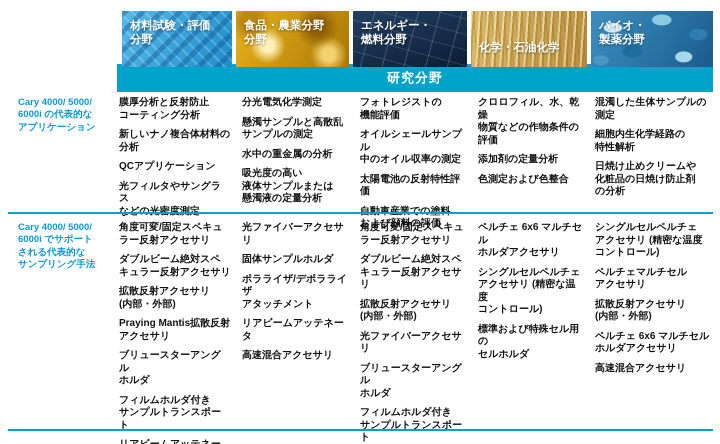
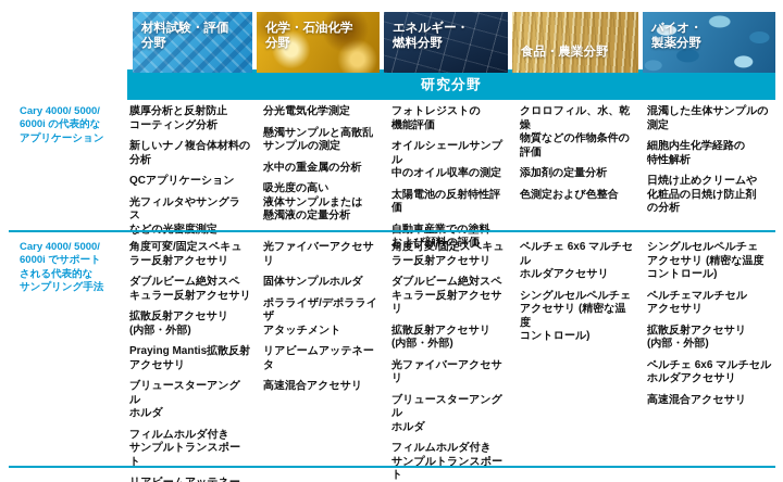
  材料試験・評価
  分野
- 食品・農業分野
+ 化学・石油化学
  分野
  エネルギー・
  燃料分野
- 化学・石油化学
+ 食品・農業分野
  バイオ・
  製薬分野
  研究分野
  Cary 4000/ 5000/
  6000i の代表的な
  アプリケーション
  膜厚分析と反射防止
  コーティング分析
  新しいナノ複合体材料の
  分析
  QCアプリケーション
  光フィルタやサングラス
  などの光密度測定
  分光電気化学測定
  懸濁サンプルと高散乱
  サンプルの測定
  水中の重金属の分析
  吸光度の高い
  液体サンプルまたは
  懸濁液の定量分析
  フォトレジストの
  機能評価
  オイルシェールサンプル
  中のオイル収率の測定
  太陽電池の反射特性評価
  自動車産業での塗料
  および顔料の評価
  クロロフィル、水、乾燥
  物質などの作物条件の
  評価
  添加剤の定量分析
  色測定および色整合
  混濁した生体サンプルの
  測定
  細胞内生化学経路の
  特性解析
  日焼け止めクリームや
  化粧品の日焼け防止剤
  の分析
  Cary 4000/ 5000/
  6000i でサポート
  される代表的な
  サンプリング手法
  角度可変/固定スペキュ
  ラー反射アクセサリ
  ダブルビーム絶対スペ
  キュラー反射アクセサリ
  拡散反射アクセサリ
  (内部・外部)
  Praying Mantis拡散反射
  アクセサリ
  ブリュースターアングル
  ホルダ
  フィルムホルダ付き
  サンプルトランスポート
  光ファイバーアクセサリ
  固体サンプルホルダ
  ポラライザ/デポラライザ
  アタッチメント
  リアビームアッテネータ
  高速混合アクセサリ
  角度可変/固定スペキュ
  ラー反射アクセサリ
  ダブルビーム絶対スペ
  キュラー反射アクセサリ
  拡散反射アクセサリ
  (内部・外部)
  光ファイバーアクセサリ
  ブリュースターアングル
  ホルダ
  フィルムホルダ付き
  サンプルトランスポート
  ペルチェ 6x6 マルチセル
  ホルダアクセサリ
  シングルセルペルチェ
  アクセサリ (精密な温度
  コントロール)
- 標準および特殊セル用の
- セルホルダ
  シングルセルペルチェ
  アクセサリ (精密な温度
  コントロール)
  ペルチェマルチセル
  アクセサリ
  拡散反射アクセサリ
  (内部・外部)
  ペルチェ 6x6 マルチセル
  ホルダアクセサリ
  高速混合アクセサリ
